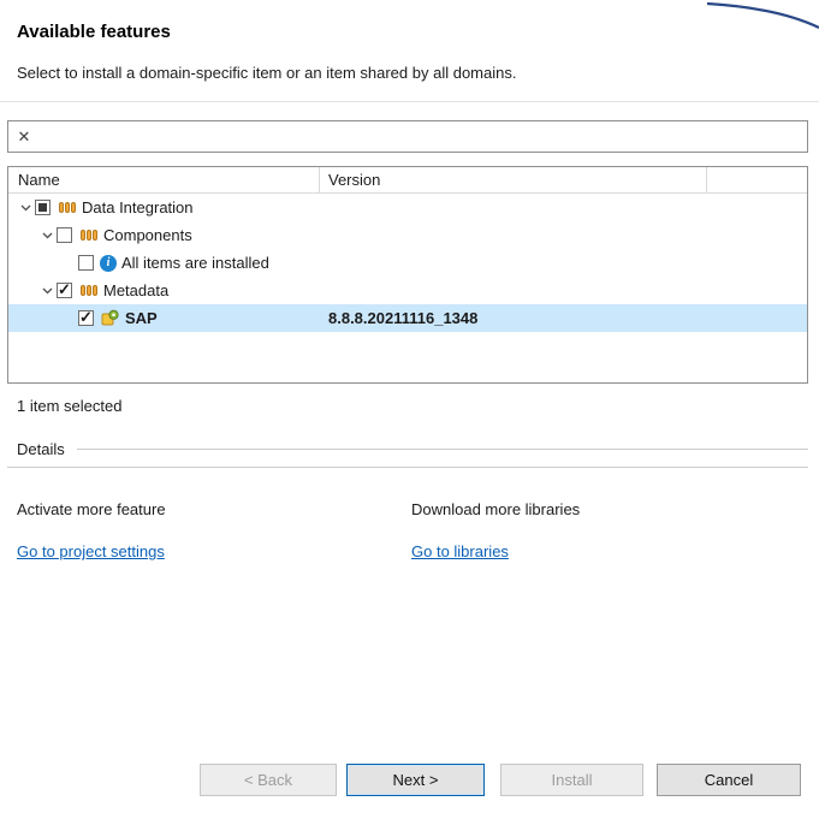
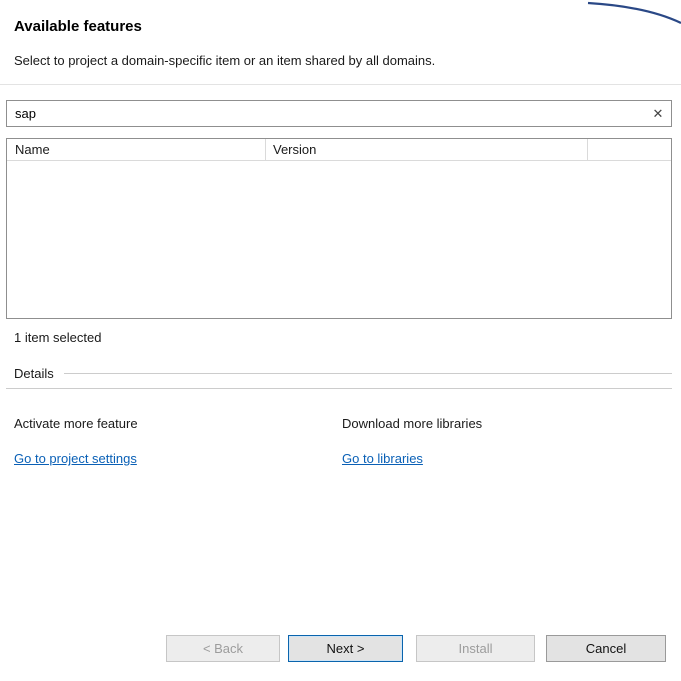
  Available features
- Select to install a domain-specific item or an item shared by all domains.
+ Select to project a domain-specific item or an item shared by all domains.
+ sap
  ✕
  Name
  Version
- Data Integration
- Components
- i
- All items are installed
- Metadata
- SAP
- 8.8.8.20211116_1348
  1 item selected
  Details
  Activate more feature
  Download more libraries
  Go to project settings
  Go to libraries
  < Back
  Next >
  Install
  Cancel
